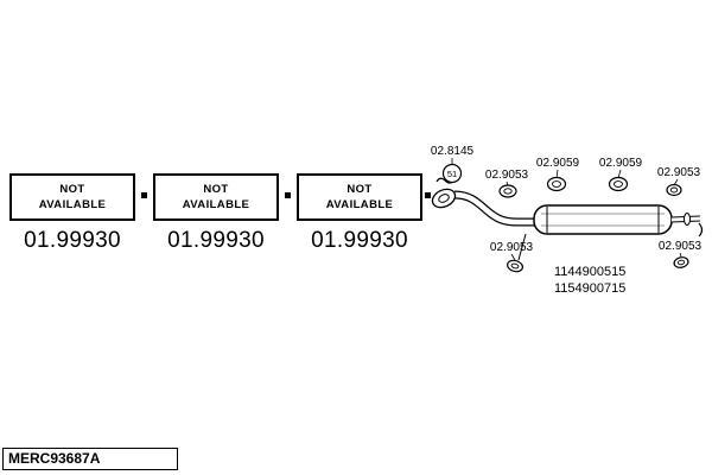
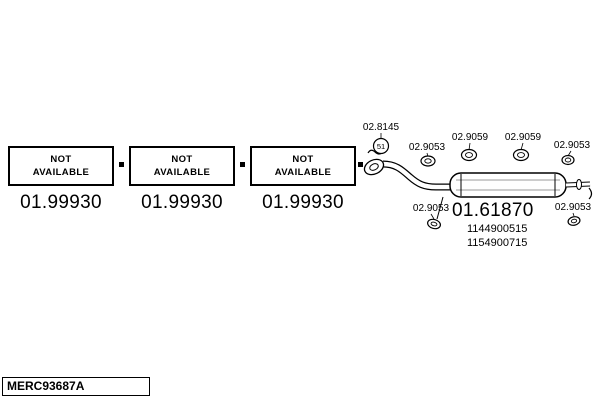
  NOT
  AVAILABLE
  NOT
  AVAILABLE
  NOT
  AVAILABLE
  01.99930
  01.99930
  01.99930
  51
  02.8145
  02.9053
  02.9059
  02.9059
  02.9053
  02.9053
  02.9053
+ 01.61870
  1144900515
  1154900715
  MERC93687A
